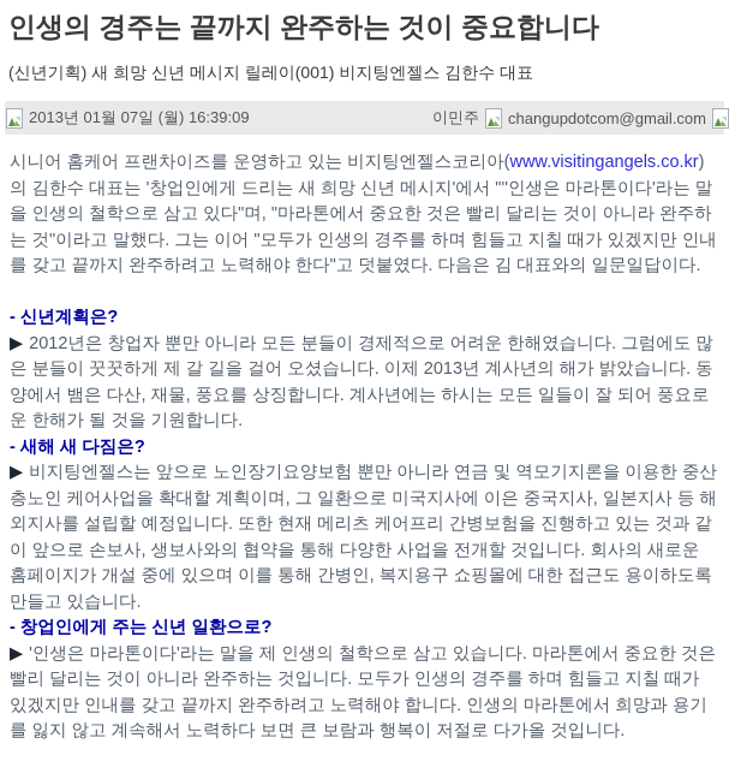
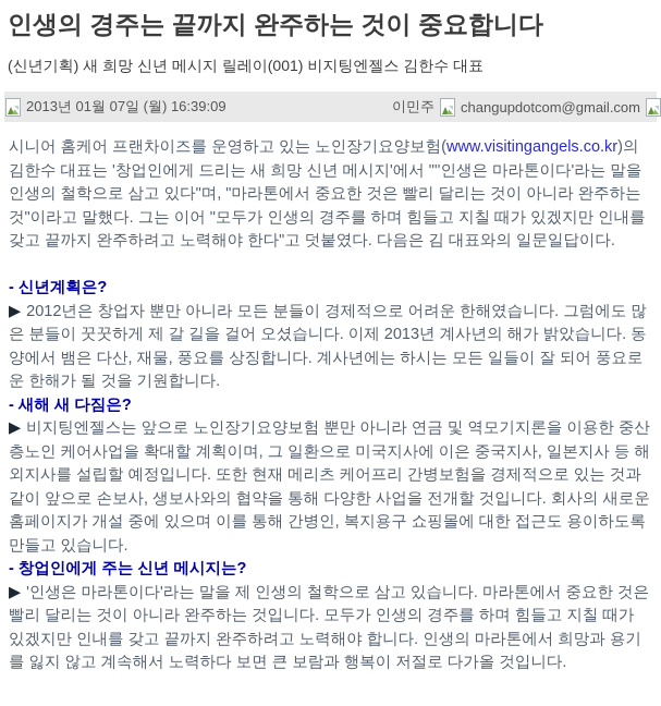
  인생의 경주는 끝까지 완주하는 것이 중요합니다
  (신년기획) 새 희망 신년 메시지 릴레이(001) 비지팅엔젤스 김한수 대표
  2013년 01월 07일 (월) 16:39:09
  이민주
  changupdotcom@gmail.com
- 시니어 홈케어 프랜차이즈를 운영하고 있는 비지팅엔젤스코리아(www.visitingangels.co.kr)의 김한수 대표는 '창업인에게 드리는 새 희망 신년 메시지'에서 "''인생은 마라톤이다'라는 말을 인생의 철학으로 삼고 있다"며, "마라톤에서 중요한 것은 빨리 달리는 것이 아니라 완주하는 것"이라고 말했다. 그는 이어 "모두가 인생의 경주를 하며 힘들고 지칠 때가 있겠지만 인내를 갖고 끝까지 완주하려고 노력해야 한다"고 덧붙였다. 다음은 김 대표와의 일문일답이다.
+ 시니어 홈케어 프랜차이즈를 운영하고 있는 노인장기요양보험(www.visitingangels.co.kr)의 김한수 대표는 '창업인에게 드리는 새 희망 신년 메시지'에서 "''인생은 마라톤이다'라는 말을 인생의 철학으로 삼고 있다"며, "마라톤에서 중요한 것은 빨리 달리는 것이 아니라 완주하는 것"이라고 말했다. 그는 이어 "모두가 인생의 경주를 하며 힘들고 지칠 때가 있겠지만 인내를 갖고 끝까지 완주하려고 노력해야 한다"고 덧붙였다. 다음은 김 대표와의 일문일답이다.
  - 신년계획은?
  ▶ 2012년은 창업자 뿐만 아니라 모든 분들이 경제적으로 어려운 한해였습니다. 그럼에도 많은 분들이 꿋꿋하게 제 갈 길을 걸어 오셨습니다. 이제 2013년 계사년의 해가 밝았습니다. 동양에서 뱀은 다산, 재물, 풍요를 상징합니다. 계사년에는 하시는 모든 일들이 잘 되어 풍요로운 한해가 될 것을 기원합니다.
  - 새해 새 다짐은?
- ▶ 비지팅엔젤스는 앞으로 노인장기요양보험 뿐만 아니라 연금 및 역모기지론을 이용한 중산층노인 케어사업을 확대할 계획이며, 그 일환으로 미국지사에 이은 중국지사, 일본지사 등 해외지사를 설립할 예정입니다. 또한 현재 메리츠 케어프리 간병보험을 진행하고 있는 것과 같이 앞으로 손보사, 생보사와의 협약을 통해 다양한 사업을 전개할 것입니다. 회사의 새로운 홈페이지가 개설 중에 있으며 이를 통해 간병인, 복지용구 쇼핑몰에 대한 접근도 용이하도록 만들고 있습니다.
+ ▶ 비지팅엔젤스는 앞으로 노인장기요양보험 뿐만 아니라 연금 및 역모기지론을 이용한 중산층노인 케어사업을 확대할 계획이며, 그 일환으로 미국지사에 이은 중국지사, 일본지사 등 해외지사를 설립할 예정입니다. 또한 현재 메리츠 케어프리 간병보험을 경제적으로 있는 것과 같이 앞으로 손보사, 생보사와의 협약을 통해 다양한 사업을 전개할 것입니다. 회사의 새로운 홈페이지가 개설 중에 있으며 이를 통해 간병인, 복지용구 쇼핑몰에 대한 접근도 용이하도록 만들고 있습니다.
- - 창업인에게 주는 신년 일환으로?
+ - 창업인에게 주는 신년 메시지는?
  ▶ '인생은 마라톤이다'라는 말을 제 인생의 철학으로 삼고 있습니다. 마라톤에서 중요한 것은 빨리 달리는 것이 아니라 완주하는 것입니다. 모두가 인생의 경주를 하며 힘들고 지칠 때가 있겠지만 인내를 갖고 끝까지 완주하려고 노력해야 합니다. 인생의 마라톤에서 희망과 용기를 잃지 않고 계속해서 노력하다 보면 큰 보람과 행복이 저절로 다가올 것입니다.
